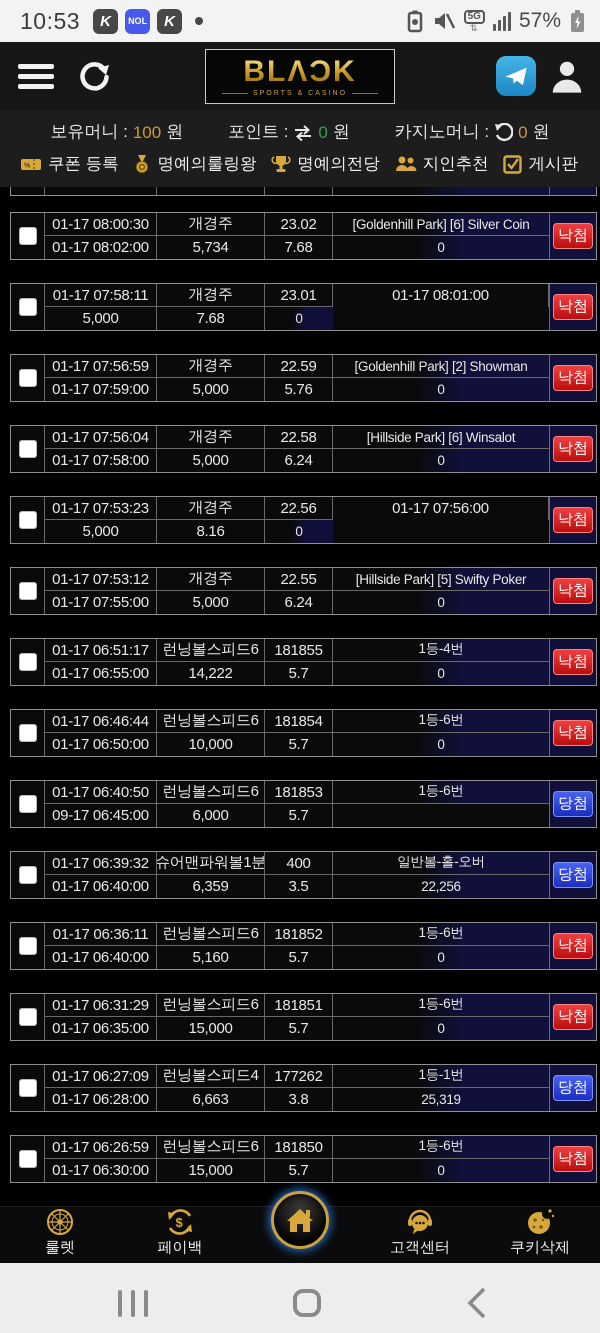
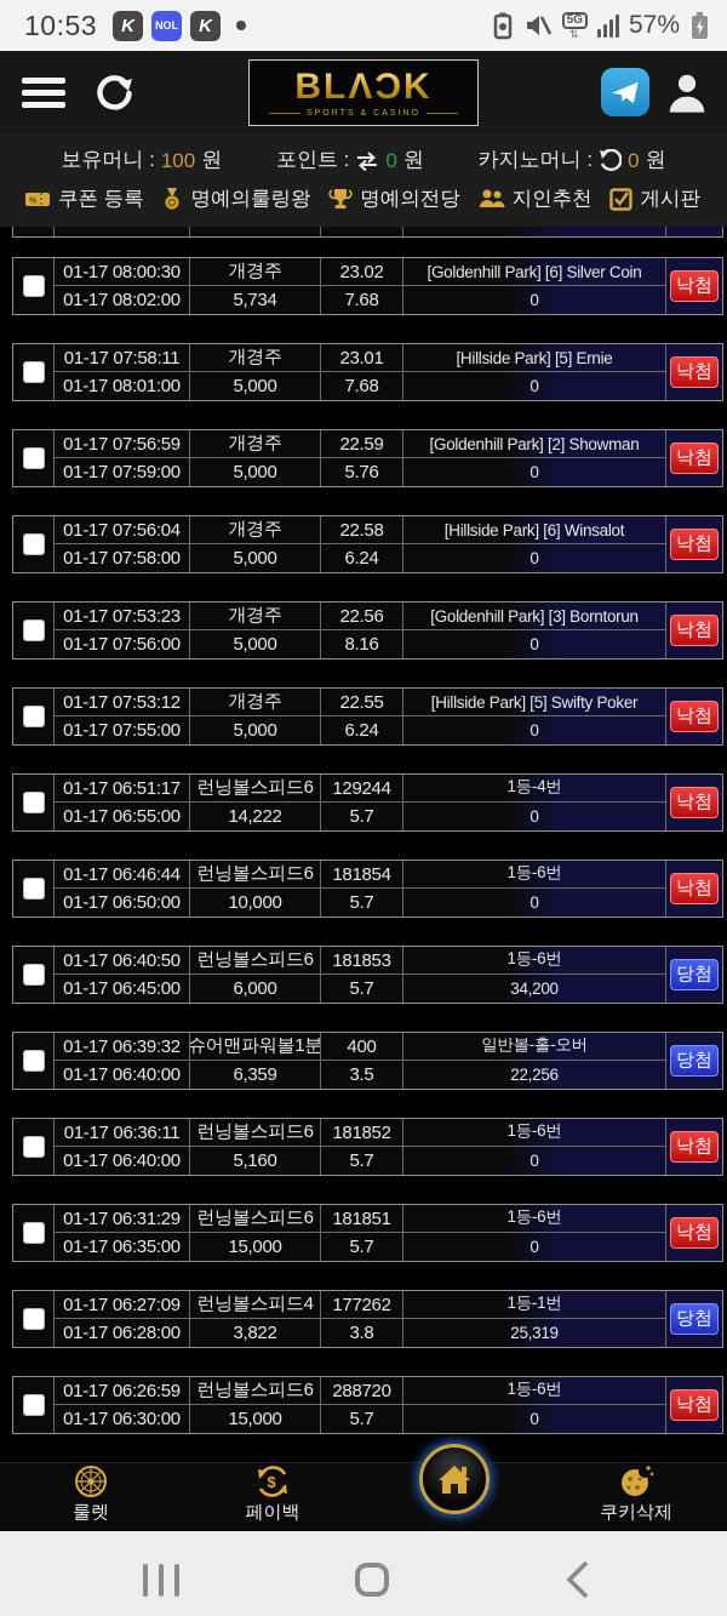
  10:53
  K
  NOL
  K
  5G
  ⇅
  57%
  BLΛƆK
  보유머니 :
  100
  원
  포인트 :
  0
  원
  카지노머니 :
  0
  원
  쿠폰 등록
  명예의룰링왕
  명예의전당
  지인추천
  게시판
  01-17 08:00:30
  개경주
  23.02
  [Goldenhill Park] [6] Silver Coin
  01-17 08:02:00
  5,734
  7.68
  0
  낙첨
  01-17 07:58:11
  개경주
  23.01
+ [Hillside Park] [5] Ernie
  01-17 08:01:00
  5,000
  7.68
  0
  낙첨
  01-17 07:56:59
  개경주
  22.59
  [Goldenhill Park] [2] Showman
  01-17 07:59:00
  5,000
  5.76
  0
  낙첨
  01-17 07:56:04
  개경주
  22.58
  [Hillside Park] [6] Winsalot
  01-17 07:58:00
  5,000
  6.24
  0
  낙첨
  01-17 07:53:23
  개경주
  22.56
+ [Goldenhill Park] [3] Borntorun
  01-17 07:56:00
  5,000
  8.16
  0
  낙첨
  01-17 07:53:12
  개경주
  22.55
  [Hillside Park] [5] Swifty Poker
  01-17 07:55:00
  5,000
  6.24
  0
  낙첨
  01-17 06:51:17
  런닝볼스피드6
- 181855
+ 129244
  1등-4번
  01-17 06:55:00
  14,222
  5.7
  0
  낙첨
  01-17 06:46:44
  런닝볼스피드6
  181854
  1등-6번
  01-17 06:50:00
  10,000
  5.7
  0
  낙첨
  01-17 06:40:50
  런닝볼스피드6
  181853
  1등-6번
- 09-17 06:45:00
+ 01-17 06:45:00
  6,000
  5.7
+ 34,200
  당첨
  01-17 06:39:32
  슈어맨파워볼1분
  400
  일반볼-홀-오버
  01-17 06:40:00
  6,359
  3.5
  22,256
  당첨
  01-17 06:36:11
  런닝볼스피드6
  181852
  1등-6번
  01-17 06:40:00
  5,160
  5.7
  0
  낙첨
  01-17 06:31:29
  런닝볼스피드6
  181851
  1등-6번
  01-17 06:35:00
  15,000
  5.7
  0
  낙첨
  01-17 06:27:09
  런닝볼스피드4
  177262
  1등-1번
  01-17 06:28:00
- 6,663
+ 3,822
  3.8
  25,319
  당첨
  01-17 06:26:59
  런닝볼스피드6
- 181850
+ 288720
  1등-6번
  01-17 06:30:00
  15,000
  5.7
  0
  낙첨
  룰렛
  $
  페이백
- 고객센터
  쿠키삭제
